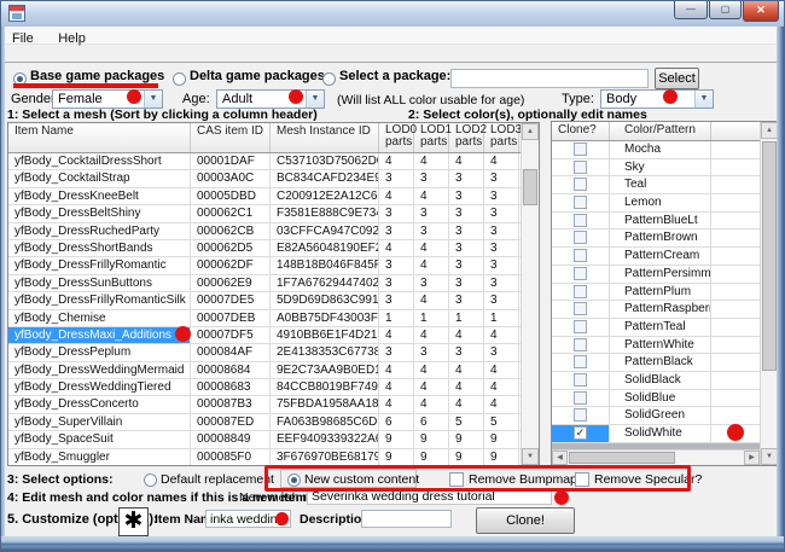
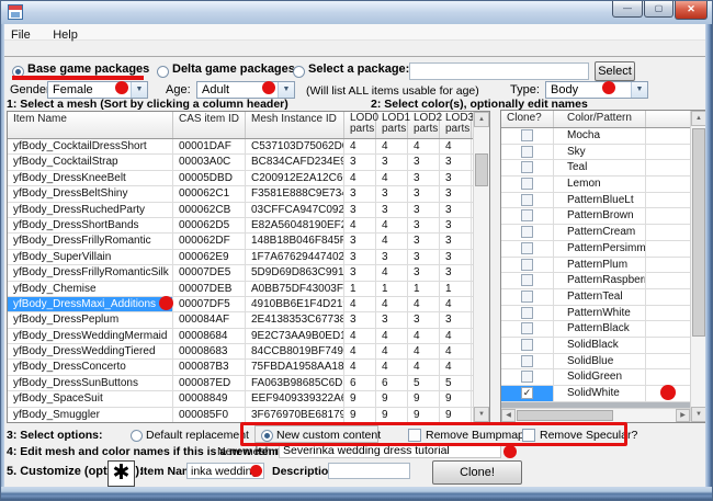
  —
  ▢
  ✕
  File Help
  Base game packages
  Delta game packages
  Select a package:
  Select
  Gende
  Female
  Age:
  Adult
- (Will list ALL color usable for age)
+ (Will list ALL items usable for age)
  Type:
  Body
  1: Select a mesh (Sort by clicking a column header)
  2: Select color(s), optionally edit names
  Item Name
  CAS item ID
  Mesh Instance ID
  LOD0
  parts
  LOD1
  parts
  LOD2
  parts
  LOD3
  parts
  yfBody_CocktailDressShort
  00001DAF
  C537103D75062D
  4
  4
  4
  4
  yfBody_CocktailStrap
  00003A0C
  BC834CAFD234E9
  3
  3
  3
  3
  yfBody_DressKneeBelt
  00005DBD
  C200912E2A12C6
  4
  4
  3
  3
  yfBody_DressBeltShiny
  000062C1
  F3581E888C9E73
  3
  3
  3
  3
  yfBody_DressRuchedParty
  000062CB
  03CFFCA947C092
  3
  3
  3
  3
  yfBody_DressShortBands
  000062D5
  E82A56048190EF
  4
  4
  3
  3
  yfBody_DressFrillyRomantic
  000062DF
  148B18B046F845F
  3
  4
  3
  3
- yfBody_DressSunButtons
+ yfBody_SuperVillain
  000062E9
  1F7A67629447402
  3
  3
  3
  3
  yfBody_DressFrillyRomanticSilk
  00007DE5
  5D9D69D863C991
  3
  4
  3
  3
  yfBody_Chemise
  00007DEB
  A0BB75DF43003F
  1
  1
  1
  1
  yfBody_DressMaxi_Additions
  00007DF5
  4910BB6E1F4D21
  4
  4
  4
  4
  yfBody_DressPeplum
  000084AF
  2E4138353C67738
  3
  3
  3
  3
  yfBody_DressWeddingMermaid
  00008684
  9E2C73AA9B0ED1
  4
  4
  4
  4
  yfBody_DressWeddingTiered
  00008683
  84CCB8019BF749
  4
  4
  4
  4
  yfBody_DressConcerto
  000087B3
  75FBDA1958AA18
  4
  4
  4
  4
- yfBody_SuperVillain
+ yfBody_DressSunButtons
  000087ED
  FA063B98685C6D
  6
  6
  5
  5
  yfBody_SpaceSuit
  00008849
  EEF9409339322A
  9
  9
  9
  9
  yfBody_Smuggler
  000085F0
  3F676970BE68179
  9
  9
  9
  9
  Clone?
  Color/Pattern
  Mocha
  Sky
  Teal
  Lemon
  PatternBlueLt
  PatternBrown
  PatternCream
  PatternPersimm
  PatternPlum
  PatternRaspber
  PatternTeal
  PatternWhite
  PatternBlack
  SolidBlack
  SolidBlue
  SolidGreen
  ✓
  SolidWhite
  3: Select options:
  Default replacement
  New custom content
  Remove Bumpmap
  Remove Specular?
  4: Edit mesh and color names if this is a new item
  Severinka wedding dress tutorial
  5. Customize (opt):
  ✱
  Descriptio
  Clone!
